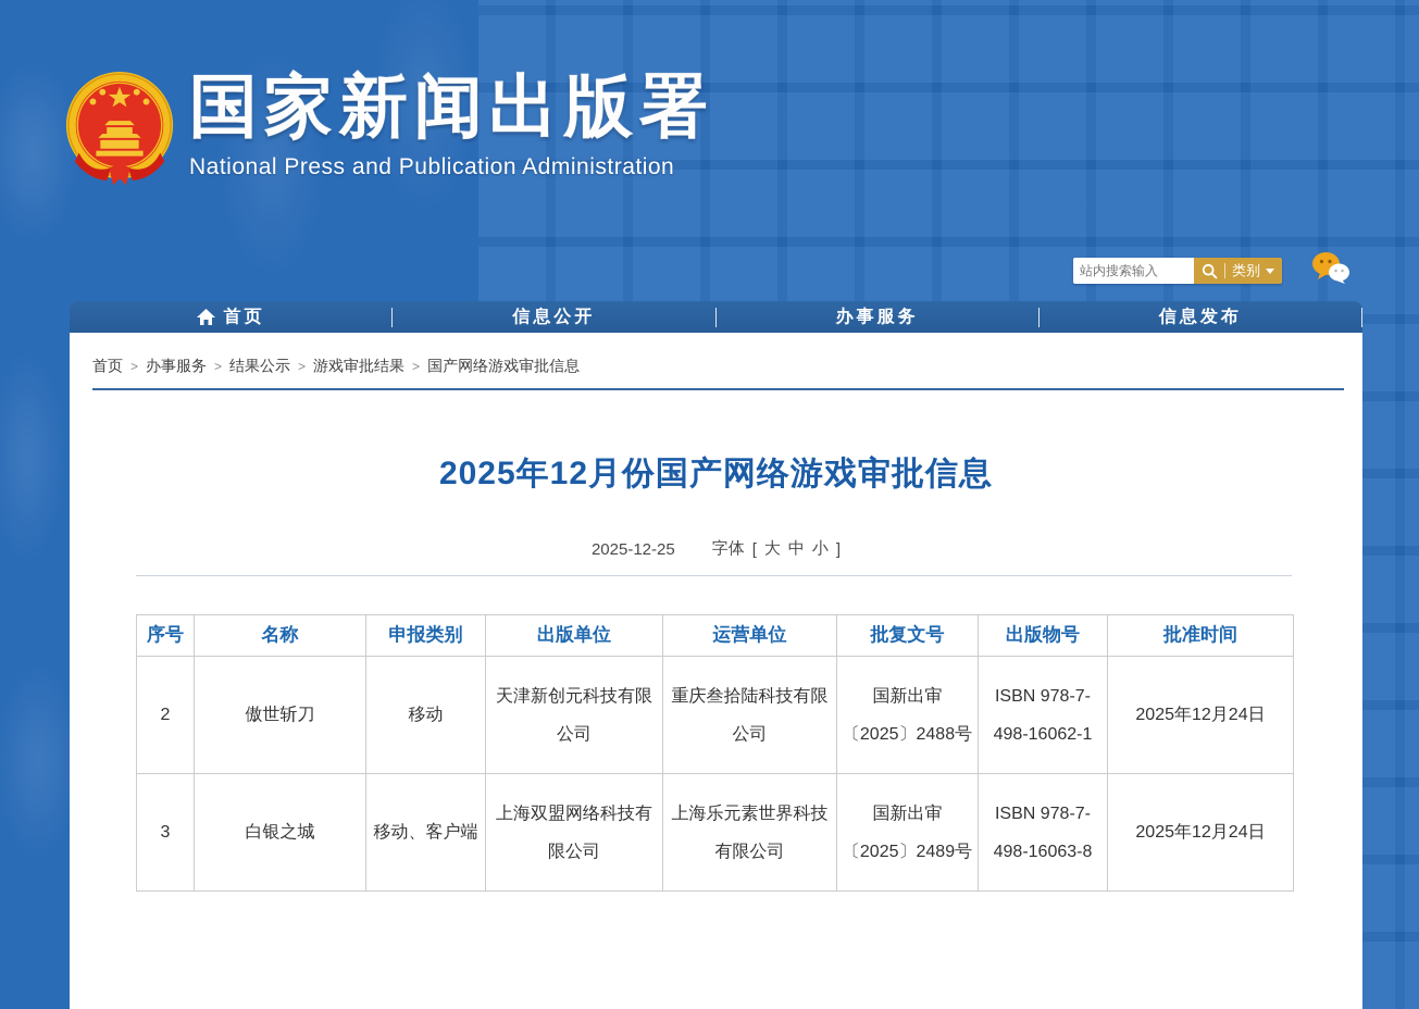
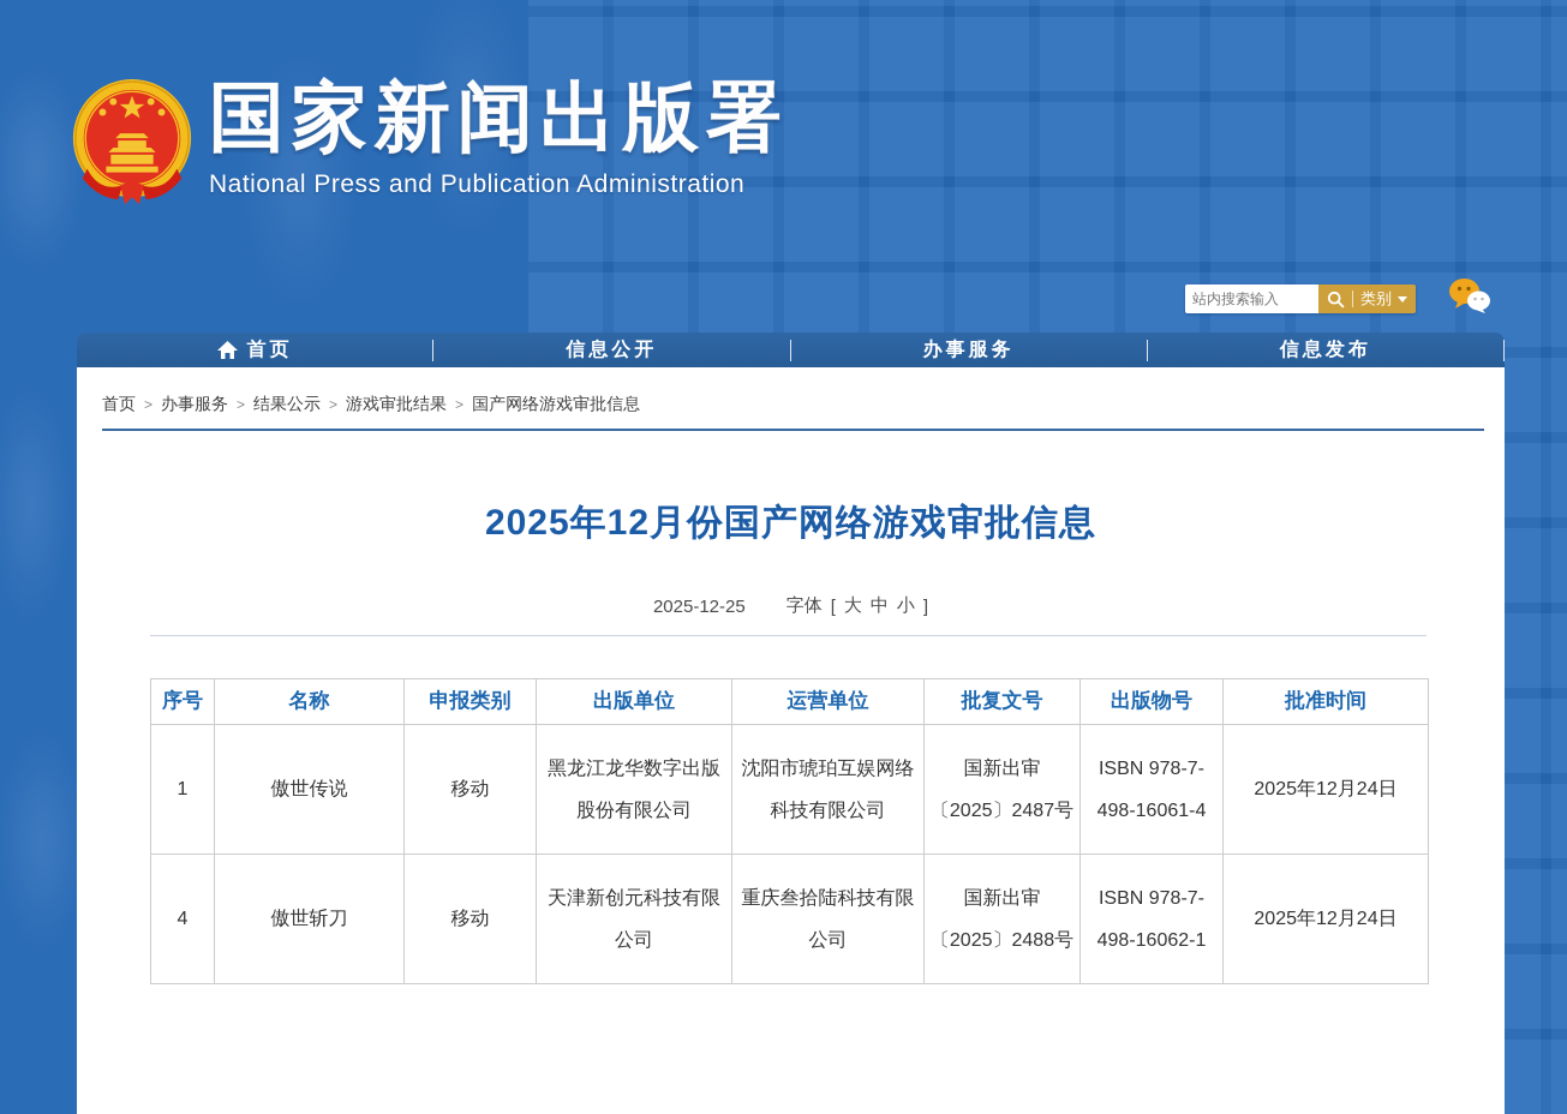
  国家新闻出版署
  National Press and Publication Administration
  站内搜索输入
  类别
  首页
  信息公开
  办事服务
  信息发布
  首页 > 办事服务 > 结果公示 > 游戏审批结果 > 国产网络游戏审批信息
  2025年12月份国产网络游戏审批信息
  2025-12-25
  字体
  [
  大
  中
  小
  ]
  序号	名称	申报类别	出版单位	运营单位	批复文号	出版物号	批准时间
+ 1	傲世传说	移动	黑龙江龙华数字出版股份有限公司	沈阳市琥珀互娱网络科技有限公司	国新出审〔2025〕2487号	ISBN 978-7-498-16061-4	2025年12月24日
- 2	傲世斩刀	移动	天津新创元科技有限公司	重庆叁拾陆科技有限公司	国新出审〔2025〕2488号	ISBN 978-7-498-16062-1	2025年12月24日
+ 4	傲世斩刀	移动	天津新创元科技有限公司	重庆叁拾陆科技有限公司	国新出审〔2025〕2488号	ISBN 978-7-498-16062-1	2025年12月24日
- 3	白银之城	移动、客户端	上海双盟网络科技有限公司	上海乐元素世界科技有限公司	国新出审〔2025〕2489号	ISBN 978-7-498-16063-8	2025年12月24日
